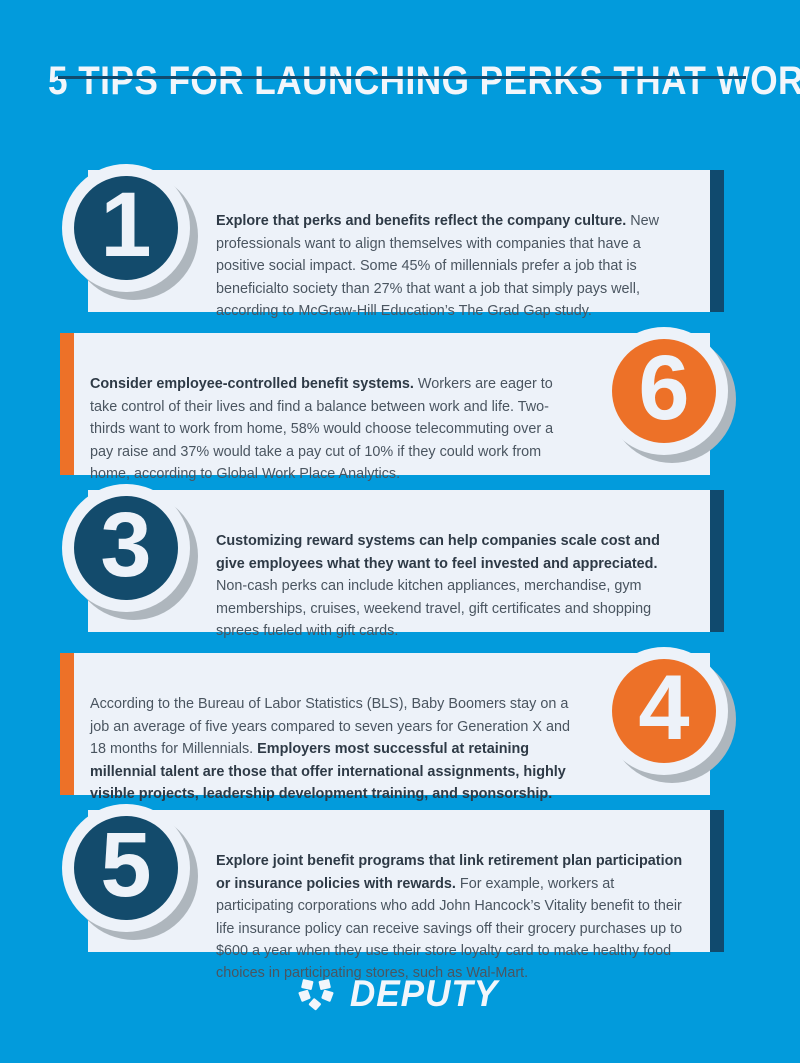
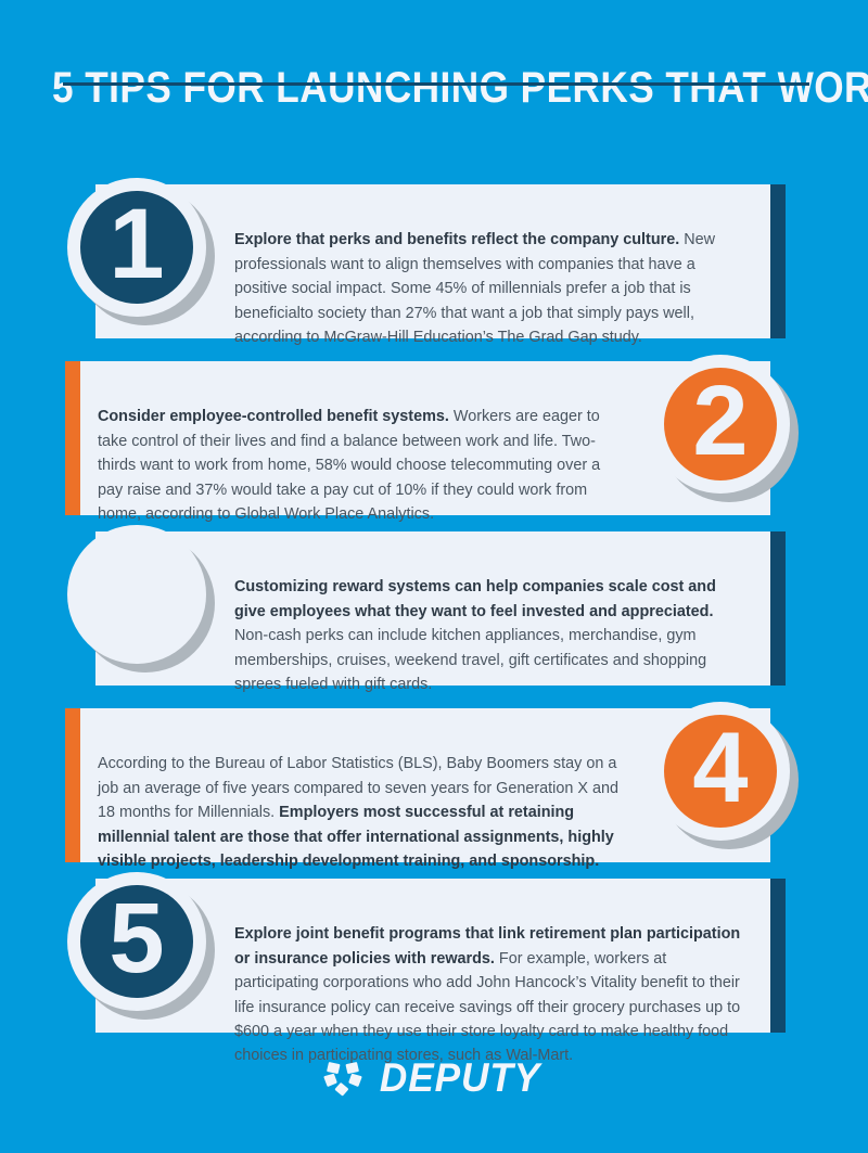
  5 TIPS FOR LAUNCHING PERKS THAT WOR
  1
  Explore that perks and benefits reflect the company culture. New professionals want to align themselves with companies that have a positive social impact. Some 45% of millennials prefer a job that is beneficialto society than 27% that want a job that simply pays well, according to McGraw-Hill Education’s The Grad Gap study.
- 6
+ 2
  Consider employee-controlled benefit systems. Workers are eager to take control of their lives and find a balance between work and life. Two-thirds want to work from home, 58% would choose telecommuting over a pay raise and 37% would take a pay cut of 10% if they could work from home, according to Global Work Place Analytics.
- 3
  Customizing reward systems can help companies scale cost and give employees what they want to feel invested and appreciated. Non-cash perks can include kitchen appliances, merchandise, gym memberships, cruises, weekend travel, gift certificates and shopping sprees fueled with gift cards.
  4
  According to the Bureau of Labor Statistics (BLS), Baby Boomers stay on a job an average of five years compared to seven years for Generation X and 18 months for Millennials. Employers most successful at retaining millennial talent are those that offer international assignments, highly visible projects, leadership development training, and sponsorship.
  5
  Explore joint benefit programs that link retirement plan participation or insurance policies with rewards. For example, workers at participating corporations who add John Hancock’s Vitality benefit to their life insurance policy can receive savings off their grocery purchases up to $600 a year when they use their store loyalty card to make healthy food choices in participating stores, such as Wal-Mart.
  DEPUTY
